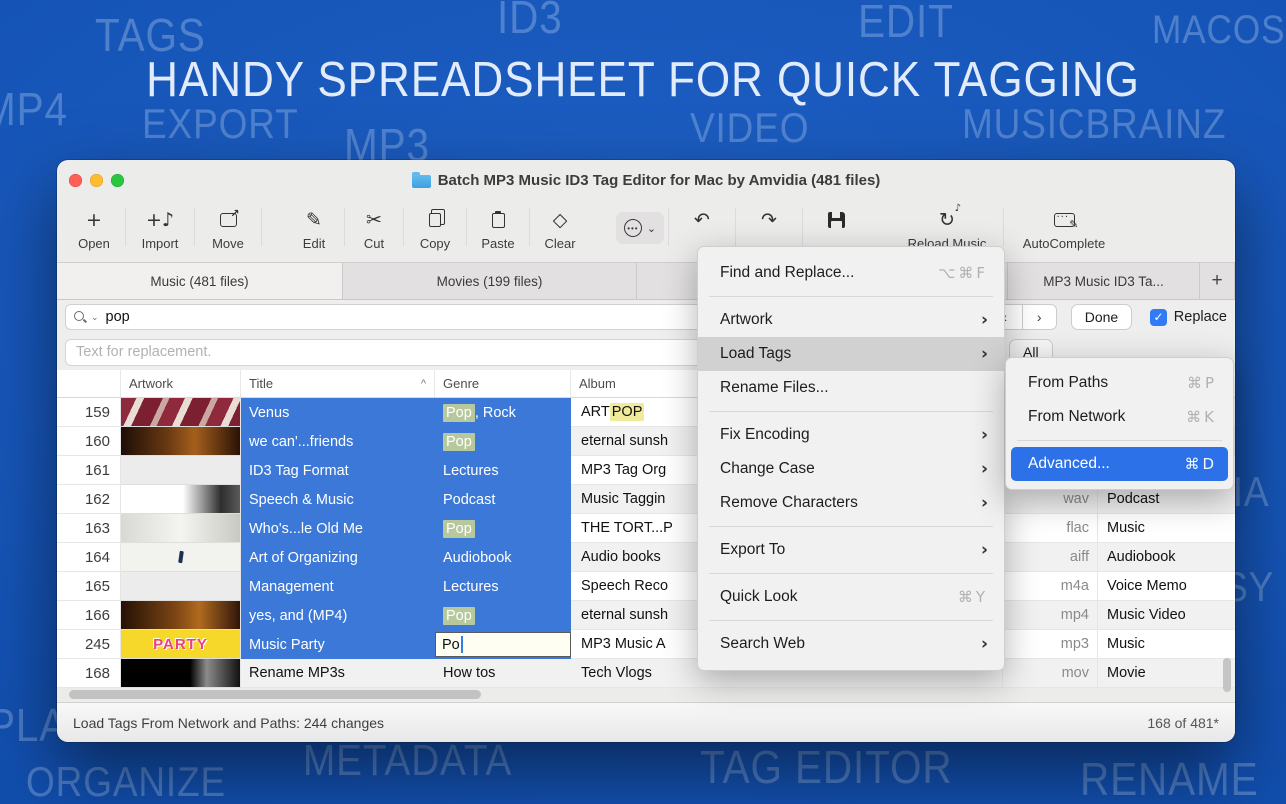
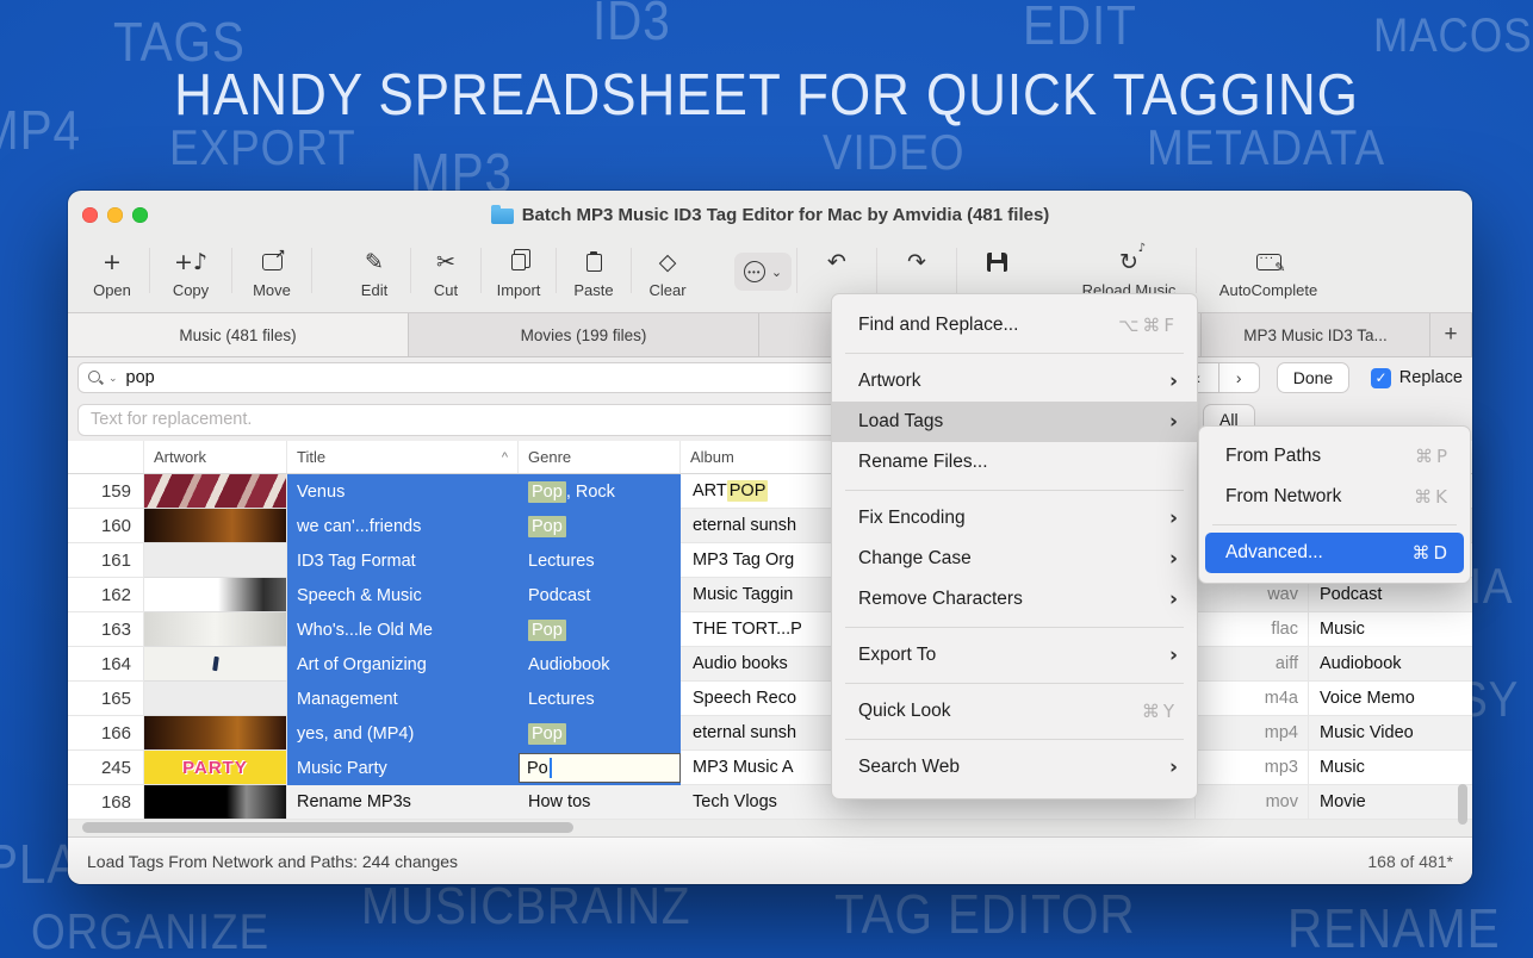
  TAGS
  ID3
  EDIT
  MACOS
  EXPORT
  MP3
  VIDEO
- MUSICBRAINZ
+ METADATA
  ORGANIZE
- METADATA
+ MUSICBRAINZ
  TAG EDITOR
  RENAME
  HANDY SPREADSHEET FOR QUICK TAGGING
  Batch MP3 Music ID3 Tag Editor for Mac by Amvidia (481 files)
  +
  Open
  +♪
- Import
+ Copy
  ↗
  Move
  ✎
  Edit
  ✂
  Cut
- Copy
+ Import
  Paste
  ◇
  Clear
  •••
  ⌄
  ↶
  ↷
  ↻
  Reload Music
  AutoComplete
  Music (481 files)
  Movies (199 files)
  MP3 Music ID3 Ta...
  +
  ⌄
  pop
  ›
  Done
  ✓
  Replace
  Text for replacement.
  All
  Artwork
  Title
  ^
  Genre
  Album
  159
  Venus
  Pop
  , Rock
  ART
  POP
  160
  we can'...friends
  Pop
  eternal sunsh
  161
  ID3 Tag Format
  Lectures
  MP3 Tag Org
  162
  Speech & Music
  Podcast
  Music Taggin
  wav
  Podcast
  163
  Who's...le Old Me
  Pop
  THE TORT...P
  flac
  Music
  164
  Art of Organizing
  Audiobook
  Audio books
  aiff
  Audiobook
  165
  Management
  Lectures
  Speech Reco
  m4a
  Voice Memo
  166
  yes, and (MP4)
  Pop
  eternal sunsh
  mp4
  Music Video
  245
  PARTY
  Music Party
  Po
  MP3 Music A
  mp3
  Music
  168
  Rename MP3s
  How tos
  Tech Vlogs
  mov
  Movie
  Load Tags From Network and Paths: 244 changes
  168 of 481*
  Find and Replace...
  ⌥⌘F
  Artwork
  ›
  Load Tags
  ›
  Rename Files...
  Fix Encoding
  ›
  Change Case
  ›
  Remove Characters
  ›
  Export To
  ›
  Quick Look
  ⌘Y
  Search Web
  ›
  From Paths
  ⌘P
  From Network
  ⌘K
  Advanced...
  ⌘D
